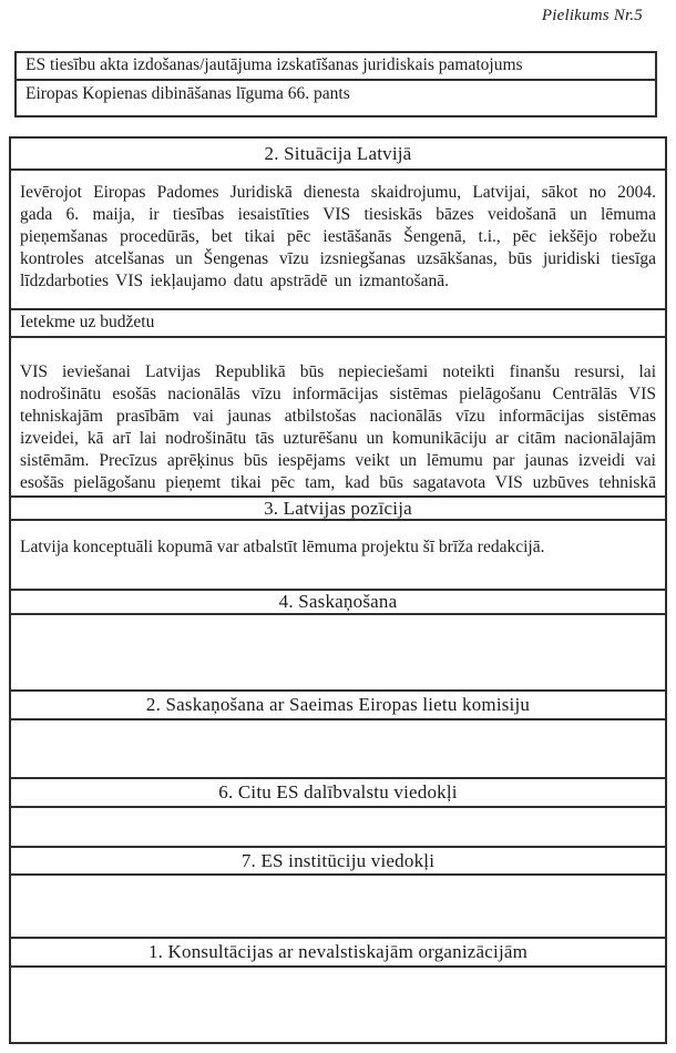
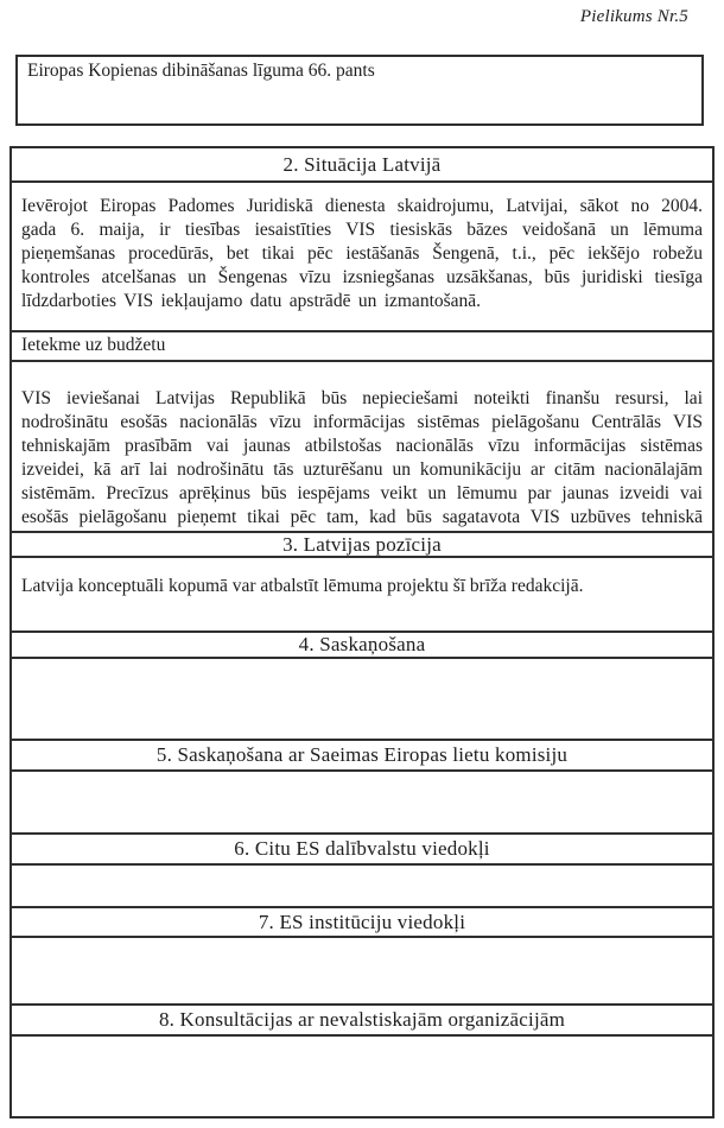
  Pielikums Nr.5
- ES tiesību akta izdošanas/jautājuma izskatīšanas juridiskais pamatojums
  Eiropas Kopienas dibināšanas līguma 66. pants
  2. Situācija Latvijā
  Ievērojot Eiropas Padomes Juridiskā dienesta skaidrojumu, Latvijai, sākot no 2004. gada 6. maija, ir tiesības iesaistīties VIS tiesiskās bāzes veidošanā un lēmuma pieņemšanas procedūrās, bet tikai pēc iestāšanās Šengenā, t.i., pēc iekšējo robežu kontroles atcelšanas un Šengenas vīzu izsniegšanas uzsākšanas, būs juridiski tiesīga līdzdarboties VIS iekļaujamo datu apstrādē un izmantošanā.
  Ietekme uz budžetu
  VIS ieviešanai Latvijas Republikā būs nepieciešami noteikti finanšu resursi, lai nodrošinātu esošās nacionālās vīzu informācijas sistēmas pielāgošanu Centrālās VIS tehniskajām prasībām vai jaunas atbilstošas nacionālās vīzu informācijas sistēmas izveidei, kā arī lai nodrošinātu tās uzturēšanu un komunikāciju ar citām nacionālajām sistēmām. Precīzus aprēķinus būs iespējams veikt un lēmumu par jaunas izveidi vai esošās pielāgošanu pieņemt tikai pēc tam, kad būs sagatavota VIS uzbūves tehniskā
  3. Latvijas pozīcija
  Latvija konceptuāli kopumā var atbalstīt lēmuma projektu šī brīža redakcijā.
  4. Saskaņošana
- 2. Saskaņošana ar Saeimas Eiropas lietu komisiju
+ 5. Saskaņošana ar Saeimas Eiropas lietu komisiju
  6. Citu ES dalībvalstu viedokļi
  7. ES institūciju viedokļi
- 1. Konsultācijas ar nevalstiskajām organizācijām
+ 8. Konsultācijas ar nevalstiskajām organizācijām
